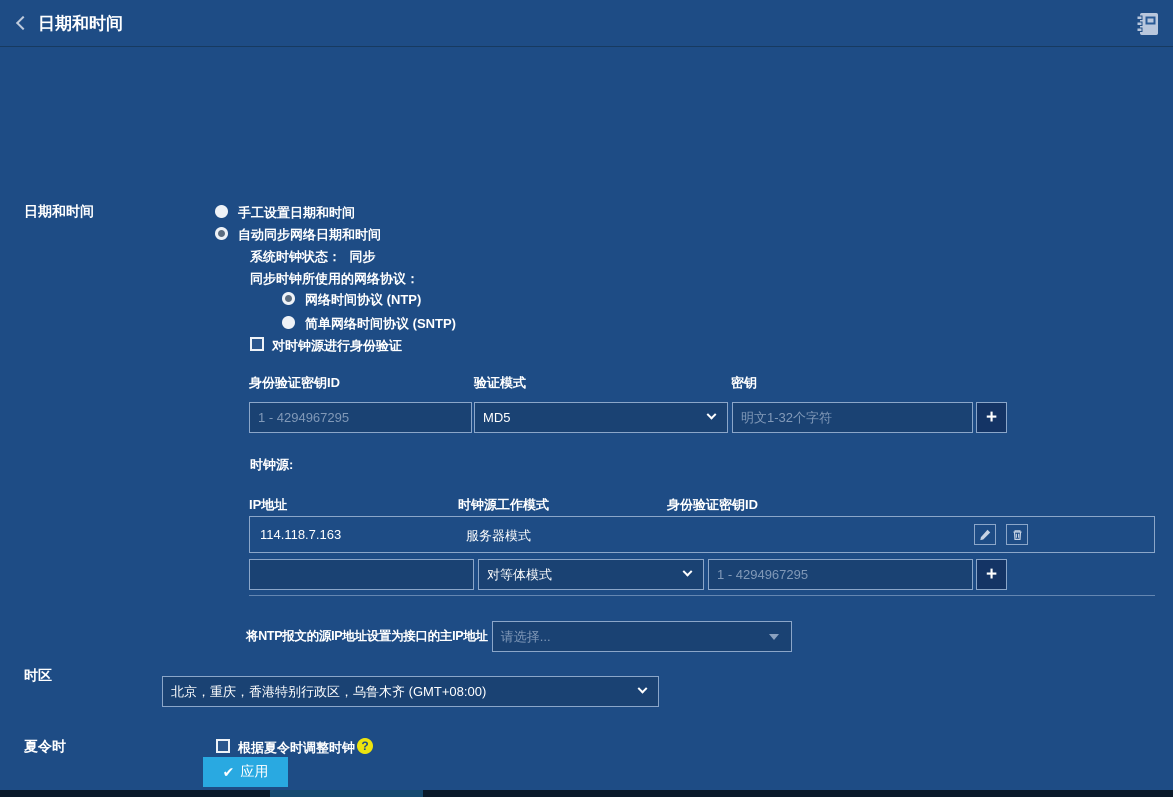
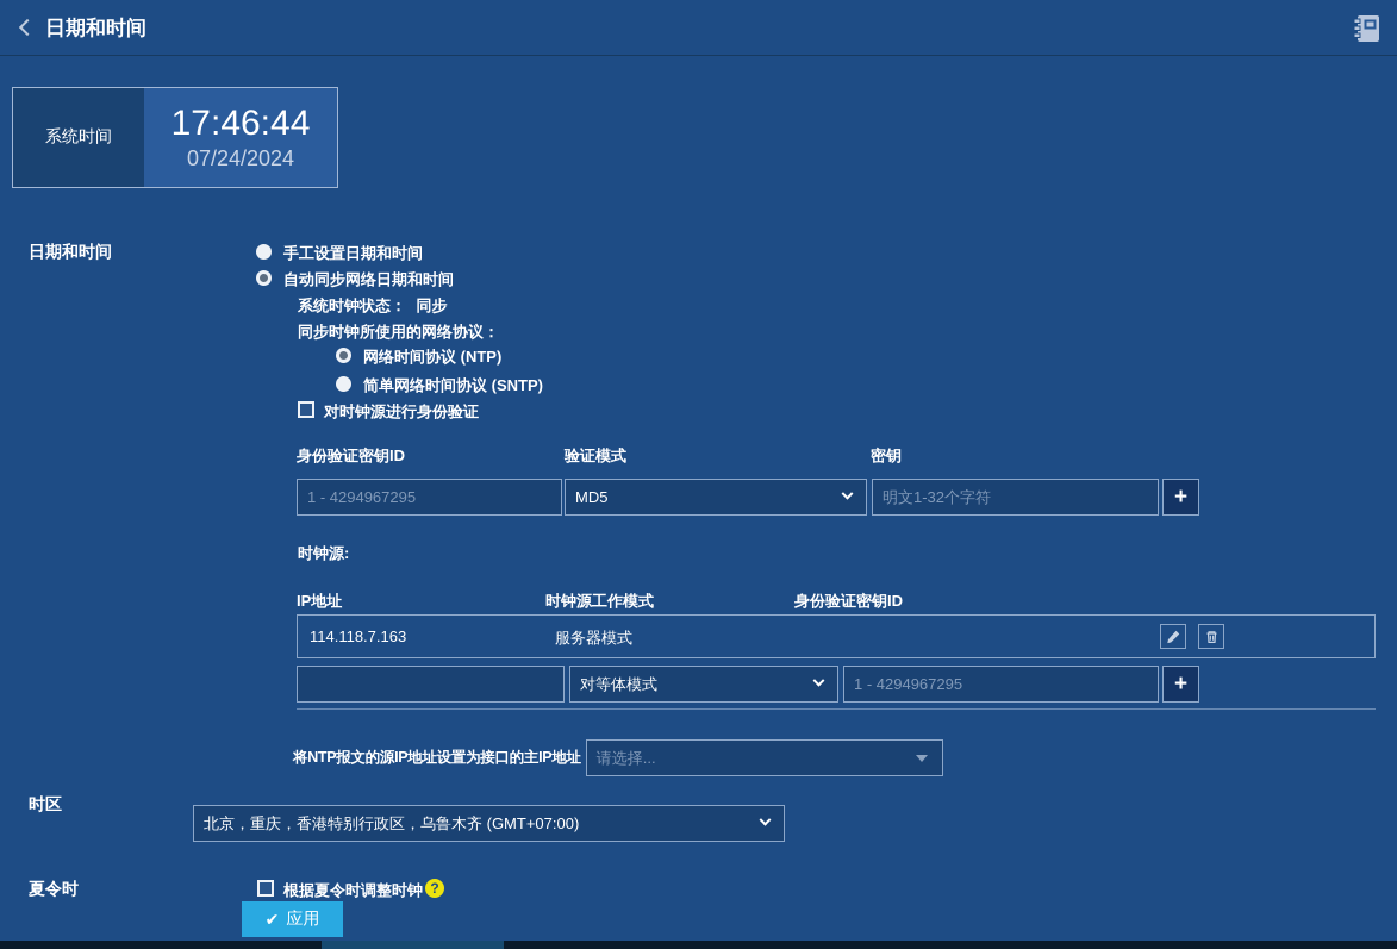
  日期和时间
+ 系统时间
+ 17:46:44
+ 07/24/2024
  日期和时间
  手工设置日期和时间
  自动同步网络日期和时间
  系统时钟状态： 同步
  同步时钟所使用的网络协议：
  网络时间协议 (NTP)
  简单网络时间协议 (SNTP)
  对时钟源进行身份验证
  身份验证密钥ID
  验证模式
  密钥
  1 - 4294967295
  MD5
  明文1-32个字符
  +
  时钟源:
  IP地址
  时钟源工作模式
  身份验证密钥ID
  114.118.7.163
  服务器模式
  对等体模式
  1 - 4294967295
  +
  将NTP报文的源IP地址设置为接口的主IP地址
  请选择...
  时区
- 北京，重庆，香港特别行政区，乌鲁木齐 (GMT+08:00)
+ 北京，重庆，香港特别行政区，乌鲁木齐 (GMT+07:00)
  夏令时
  根据夏令时调整时钟
  ?
  ✔
  应用
